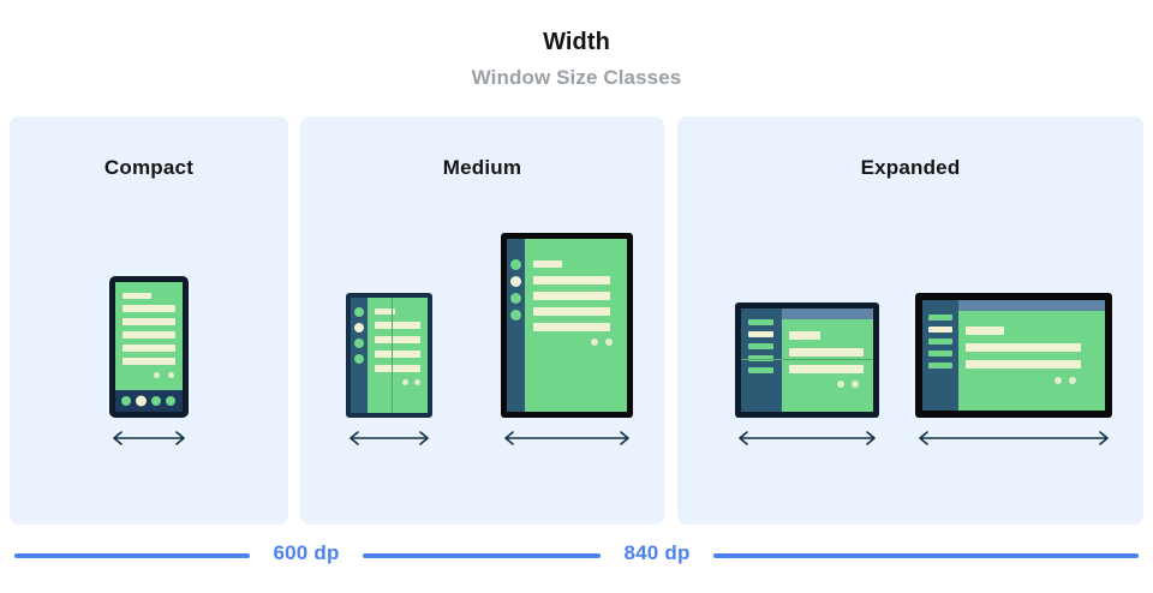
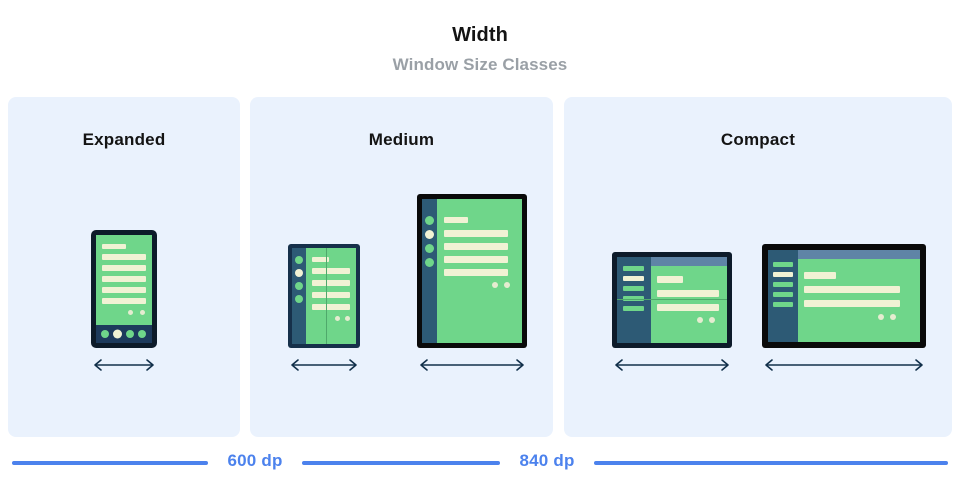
  Width
  Window Size Classes
- Compact
+ Expanded
  Medium
- Expanded
+ Compact
  600 dp
  840 dp
